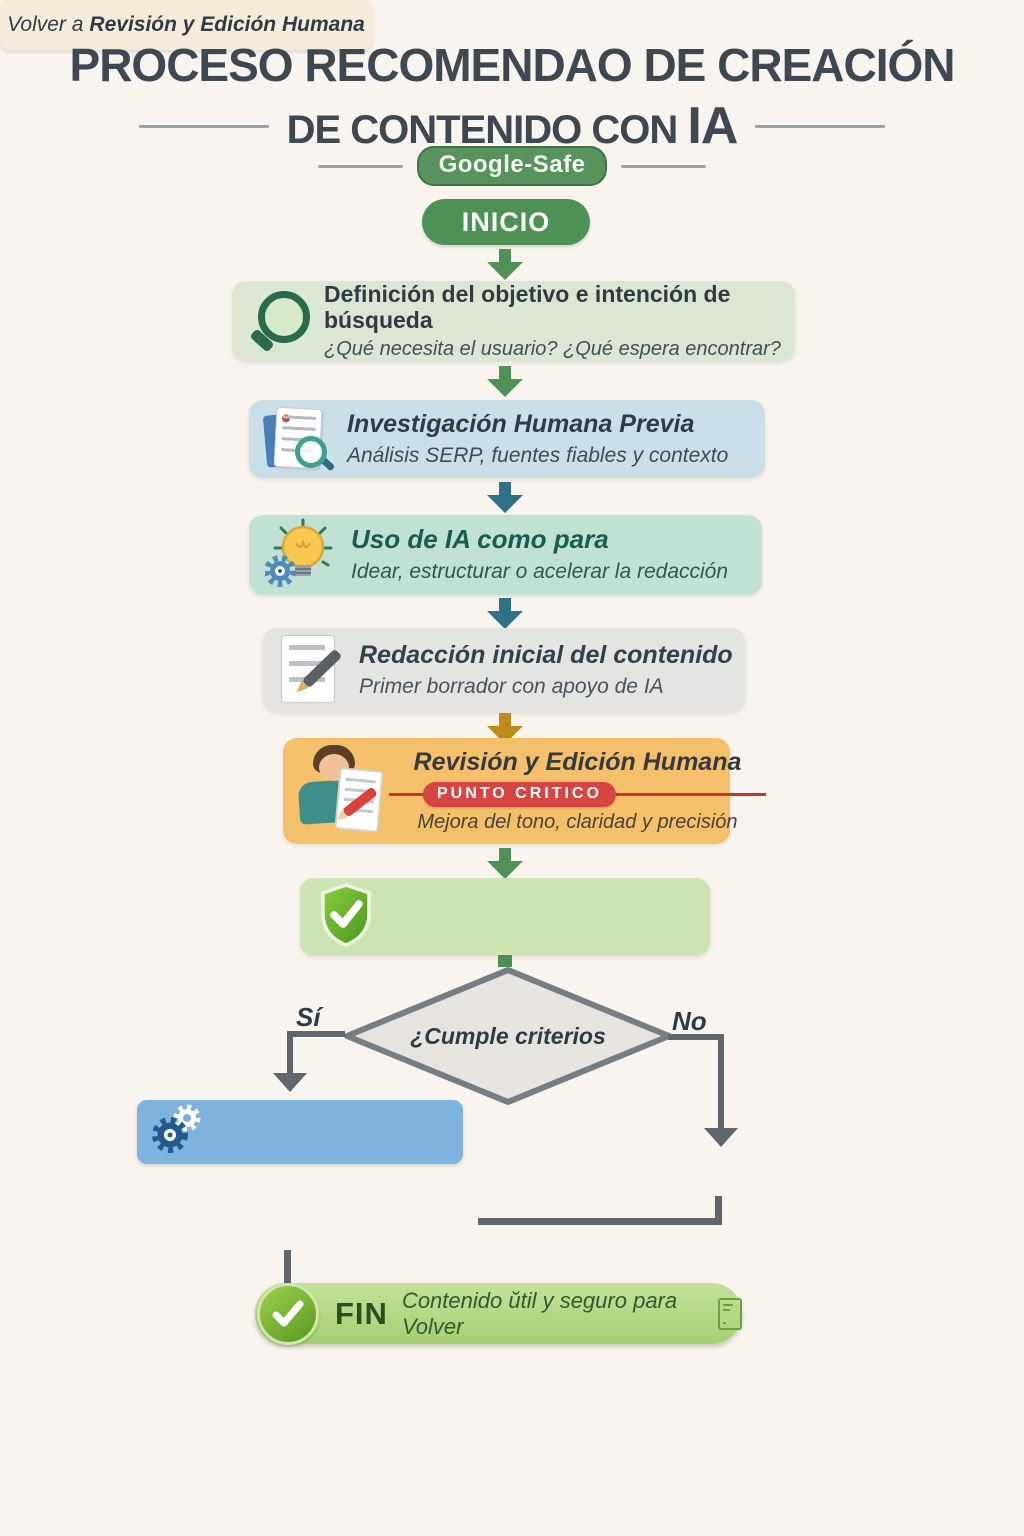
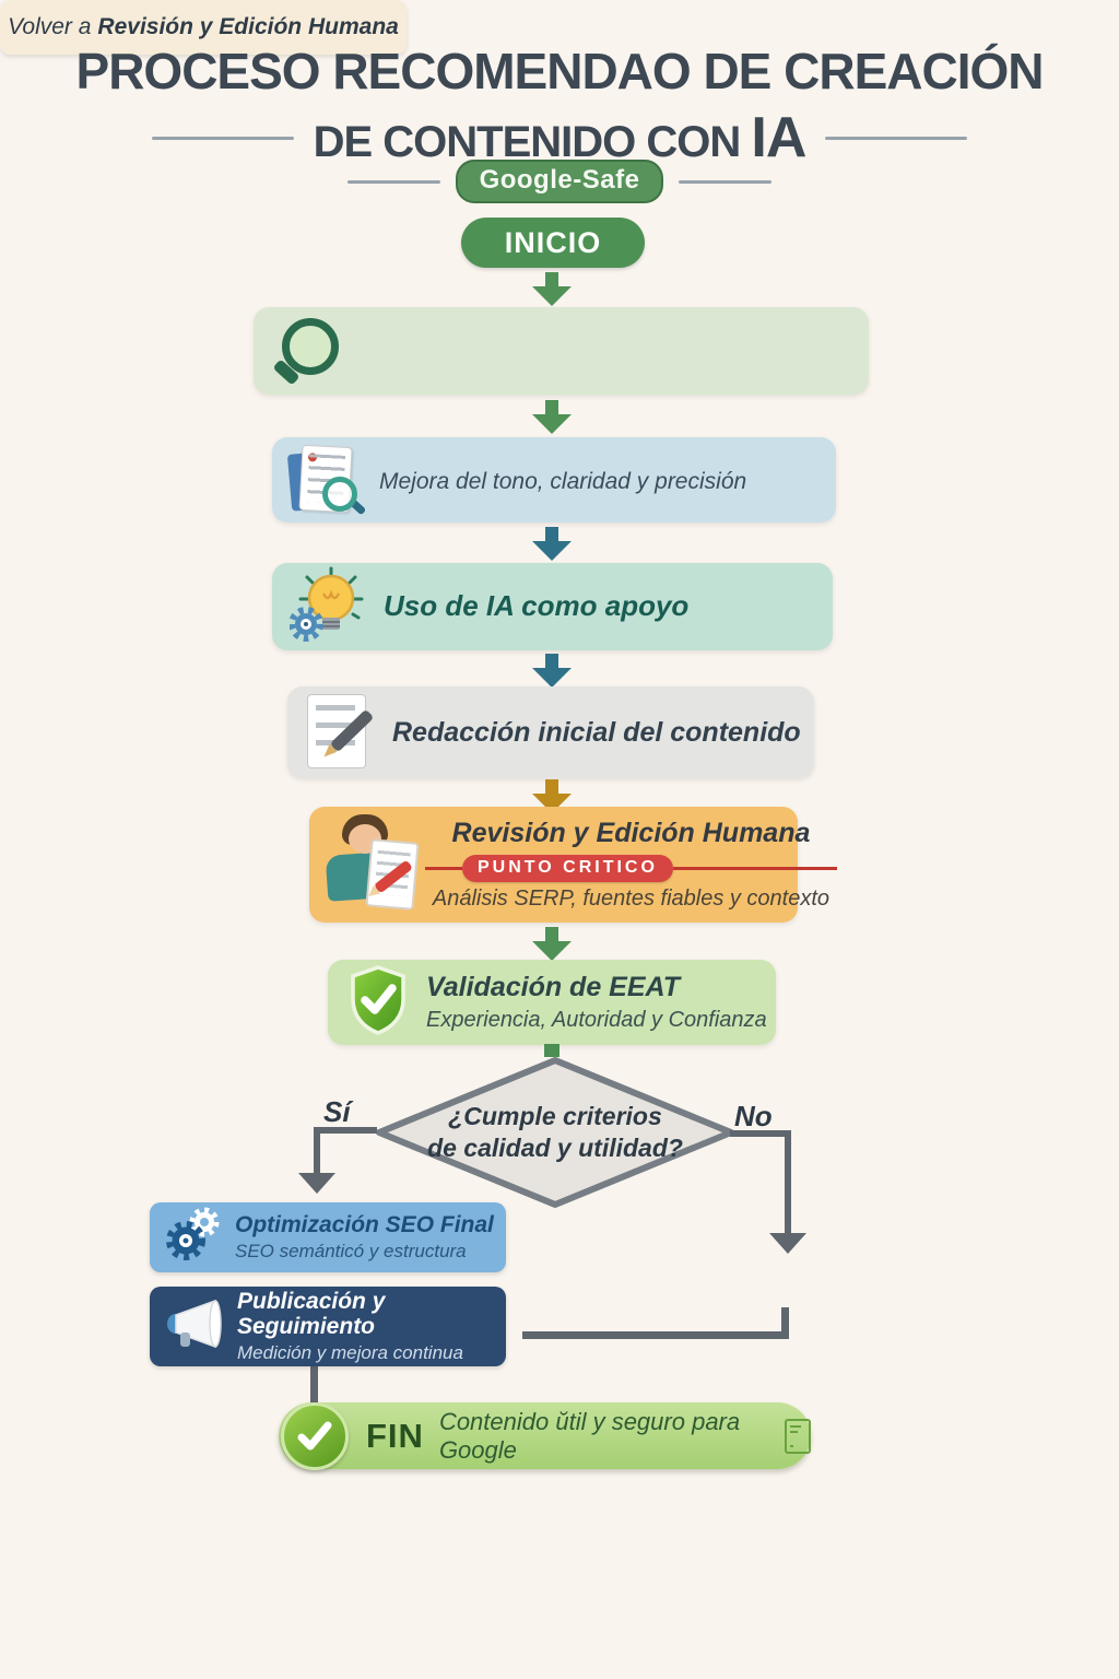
  PROCESO RECOMENDAO DE CREACIÓN
  DE CONTENIDO CON IA
  Google-Safe
  INICIO
- Definición del objetivo e intención de búsqueda
- ¿Qué necesita el usuario? ¿Qué espera encontrar?
- Investigación Humana Previa
- Análisis SERP, fuentes fiables y contexto
+ Mejora del tono, claridad y precisión
- Uso de IA como para
+ Uso de IA como apoyo
- Idear, estructurar o acelerar la redacción
  Redacción inicial del contenido
- Primer borrador con apoyo de IA
  Revisión y Edición Humana
  PUNTO CRITICO
- Mejora del tono, claridad y precisión
+ Análisis SERP, fuentes fiables y contexto
+ Validación de EEAT
+ Experiencia, Autoridad y Confianza
  ¿Cumple criterios
+ de calidad y utilidad?
  Sí
  No
+ Optimización SEO Final
+ SEO semánticó y estructura
+ Publicación y Seguimiento
+ Medición y mejora continua
  Volver a
  Revisión y Edición Humana
  FIN
- Contenido ŭtil y seguro para Volver
+ Contenido ŭtil y seguro para Google
